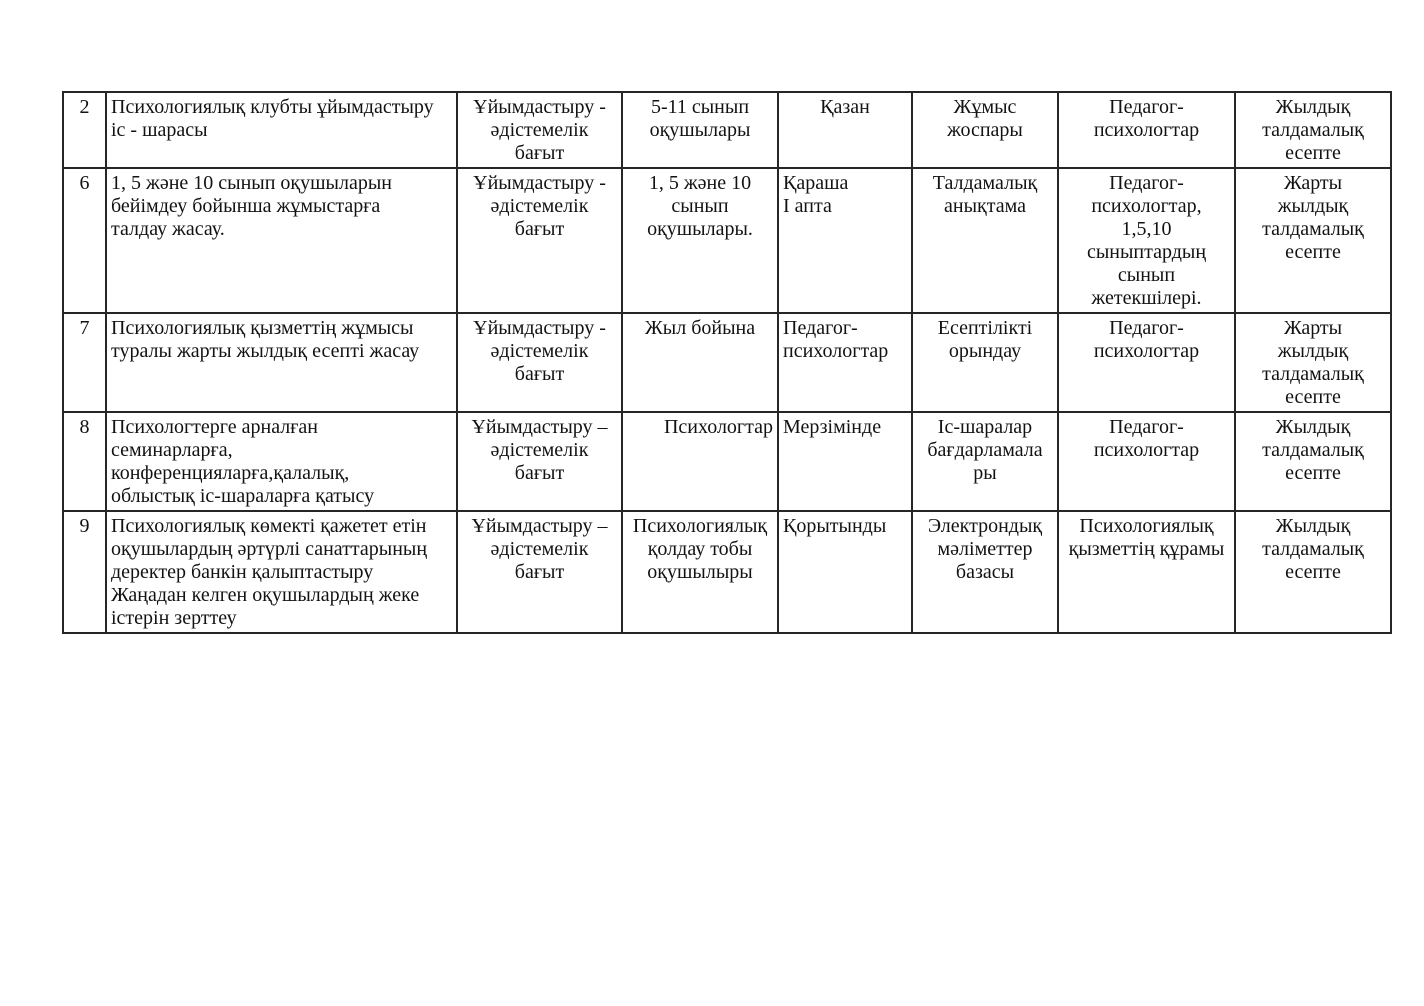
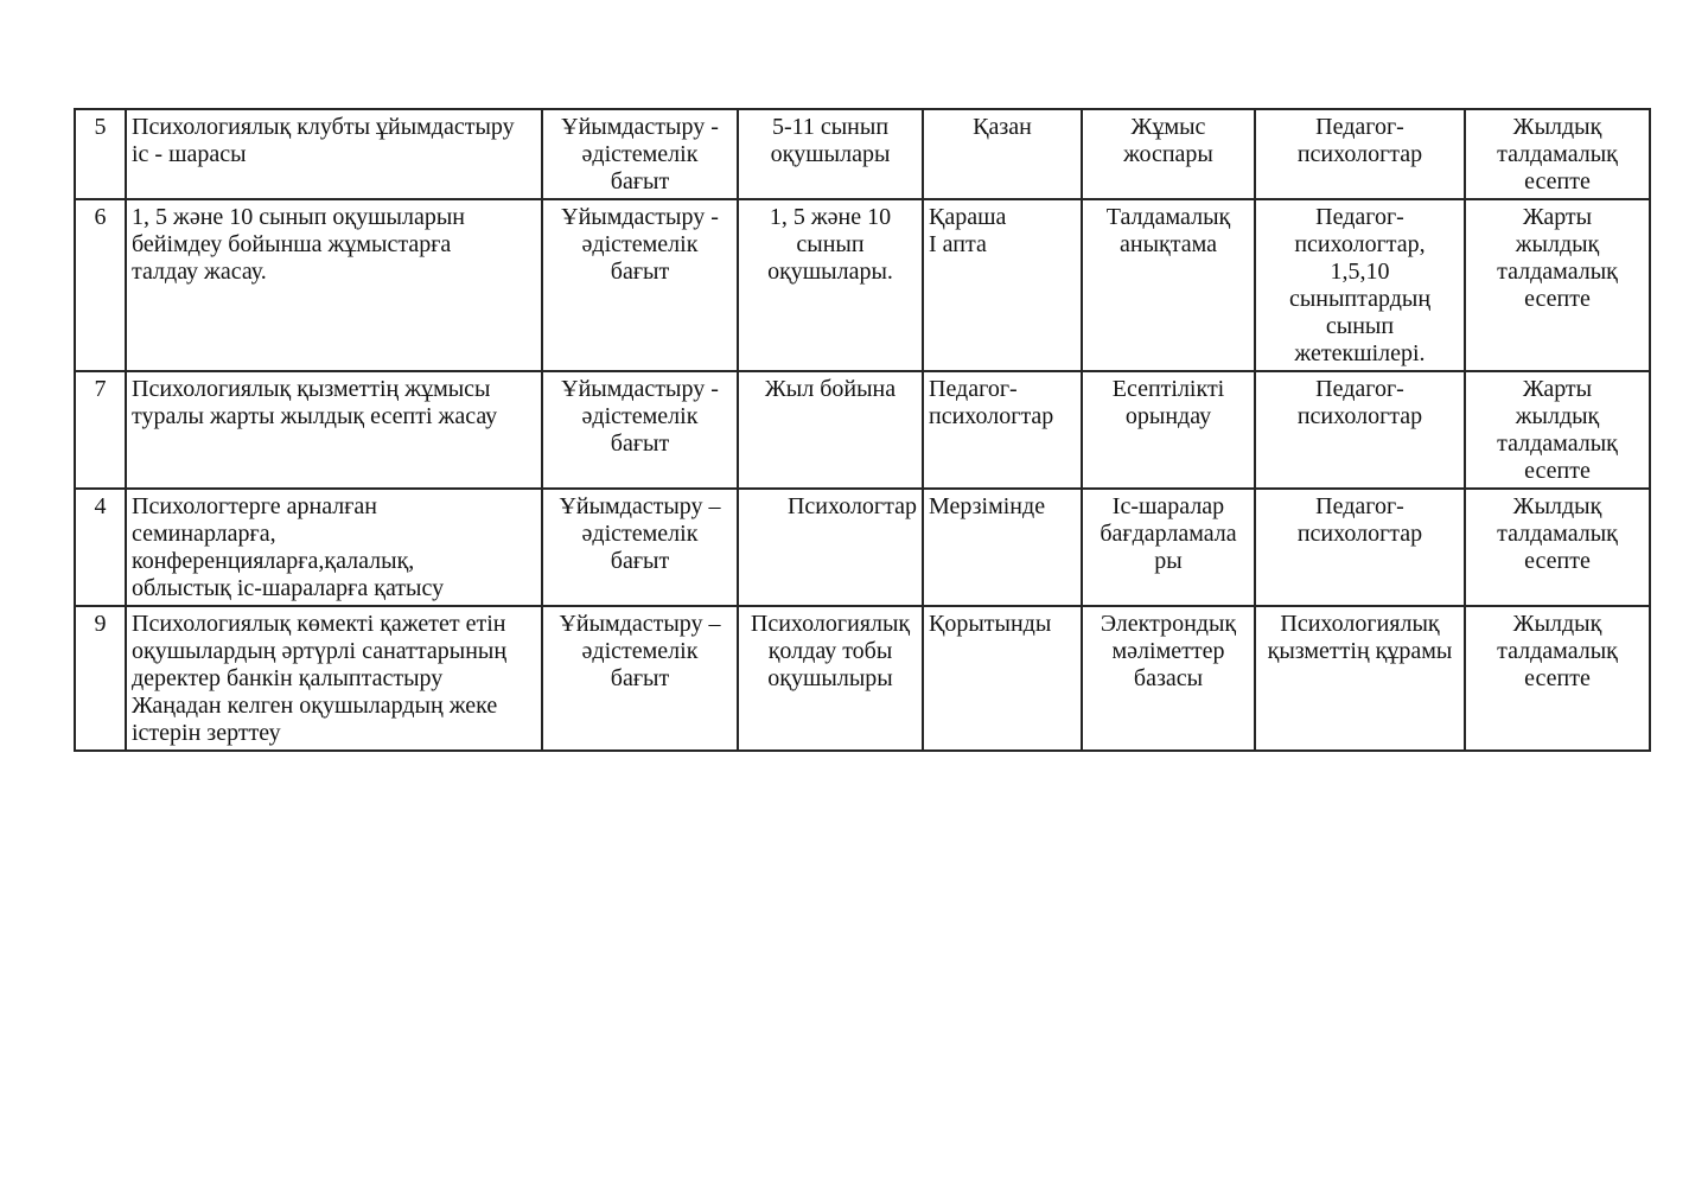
- 2	Психологиялық клубты ұйымдастыру іс - шарасы	Ұйымдастыру - әдістемелік бағыт	5-11 сынып оқушылары	Қазан	Жұмыс жоспары	Педагог- психологтар	Жылдық талдамалық есепте
+ 5	Психологиялық клубты ұйымдастыру іс - шарасы	Ұйымдастыру - әдістемелік бағыт	5-11 сынып оқушылары	Қазан	Жұмыс жоспары	Педагог- психологтар	Жылдық талдамалық есепте
  6	1, 5 және 10 сынып оқушыларын бейімдеу бойынша жұмыстарға талдау жасау.	Ұйымдастыру - әдістемелік бағыт	1, 5 және 10 сынып оқушылары.	Қараша I апта	Талдамалық анықтама	Педагог- психологтар, 1,5,10 сыныптардың сынып жетекшілері.	Жарты жылдық талдамалық есепте
  7	Психологиялық қызметтің жұмысы туралы жарты жылдық есепті жасау	Ұйымдастыру - әдістемелік бағыт	Жыл бойына	Педагог- психологтар	Есептілікті орындау	Педагог- психологтар	Жарты жылдық талдамалық есепте
- 8	Психологтерге арналған семинарларға, конференцияларға,қалалық, облыстық іс-шараларға қатысу	Ұйымдастыру – әдістемелік бағыт	Психологтар	Мерзімінде	Іс-шаралар бағдарламала ры	Педагог- психологтар	Жылдық талдамалық есепте
+ 4	Психологтерге арналған семинарларға, конференцияларға,қалалық, облыстық іс-шараларға қатысу	Ұйымдастыру – әдістемелік бағыт	Психологтар	Мерзімінде	Іс-шаралар бағдарламала ры	Педагог- психологтар	Жылдық талдамалық есепте
  9	Психологиялық көмекті қажетет етін оқушылардың әртүрлі санаттарының деректер банкін қалыптастыру Жаңадан келген оқушылардың жеке істерін зерттеу	Ұйымдастыру – әдістемелік бағыт	Психологиялық қолдау тобы оқушылыры	Қорытынды	Электрондық мәліметтер базасы	Психологиялық қызметтің құрамы	Жылдық талдамалық есепте
